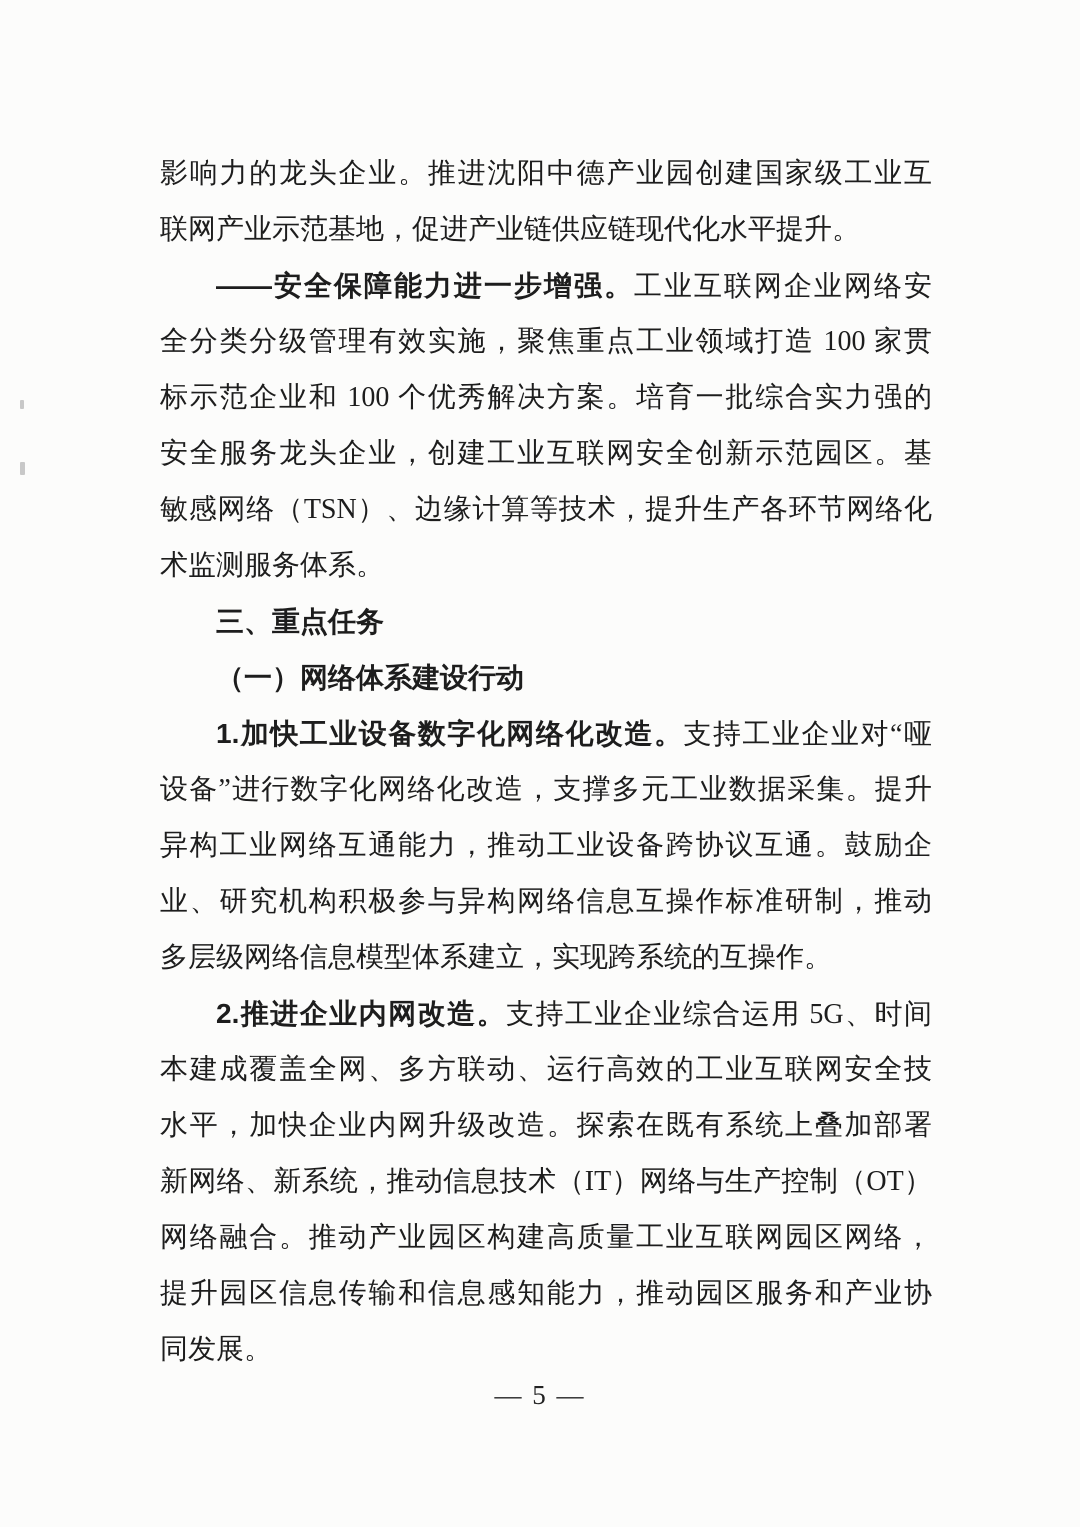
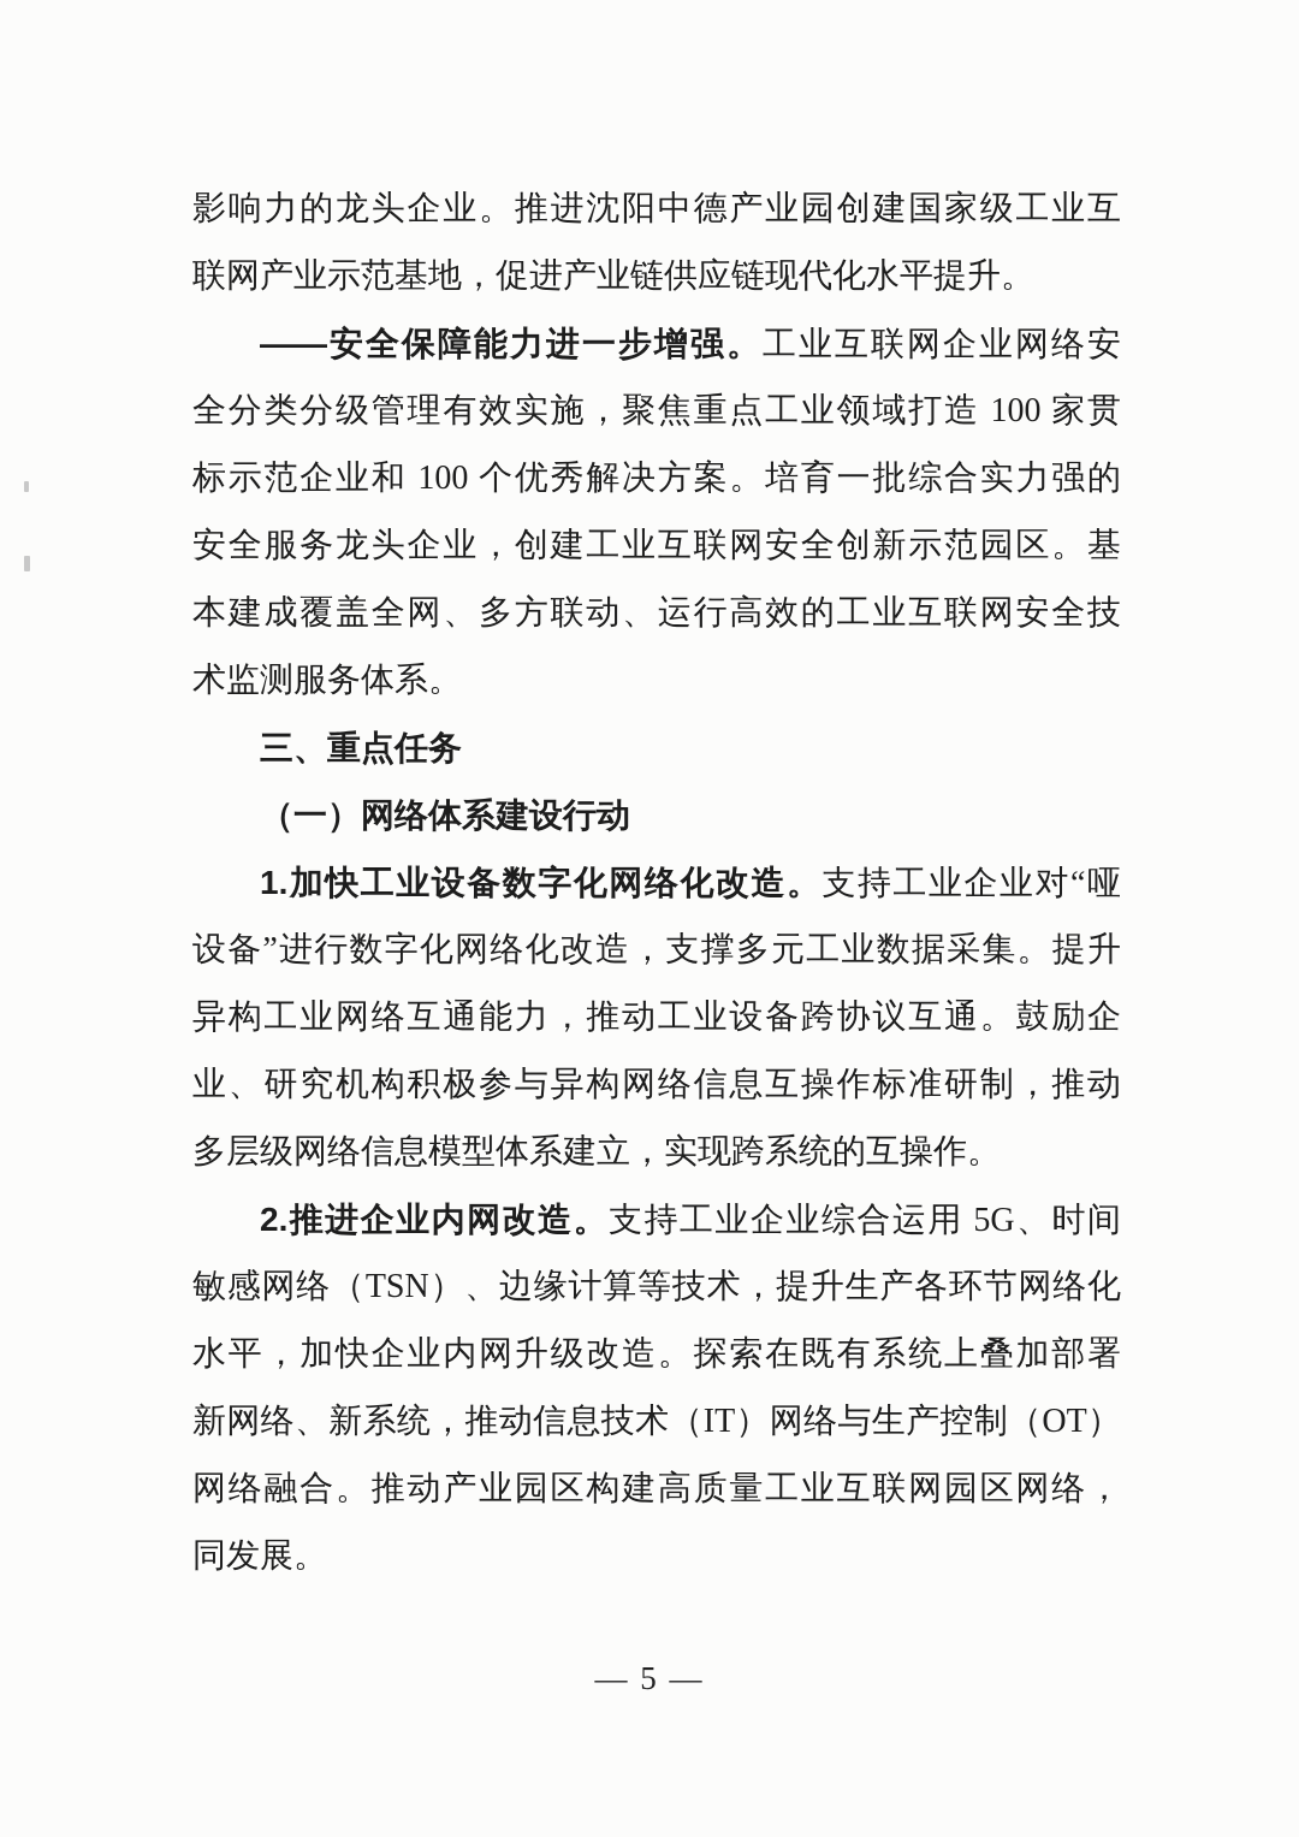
  影响力的龙头企业。推进沈阳中德产业园创建国家级工业互
  联网产业示范基地，促进产业链供应链现代化水平提升。
  ——安全保障能力进一步增强。工业互联网企业网络安
  全分类分级管理有效实施，聚焦重点工业领域打造 100 家贯
  标示范企业和 100 个优秀解决方案。培育一批综合实力强的
  安全服务龙头企业，创建工业互联网安全创新示范园区。基
- 敏感网络（TSN）、边缘计算等技术，提升生产各环节网络化
+ 本建成覆盖全网、多方联动、运行高效的工业互联网安全技
  术监测服务体系。
  三、重点任务
  （一）网络体系建设行动
  1.加快工业设备数字化网络化改造。支持工业企业对“哑
  设备”进行数字化网络化改造，支撑多元工业数据采集。提升
  异构工业网络互通能力，推动工业设备跨协议互通。鼓励企
  业、研究机构积极参与异构网络信息互操作标准研制，推动
  多层级网络信息模型体系建立，实现跨系统的互操作。
  2.推进企业内网改造。支持工业企业综合运用 5G、时间
- 本建成覆盖全网、多方联动、运行高效的工业互联网安全技
+ 敏感网络（TSN）、边缘计算等技术，提升生产各环节网络化
  水平，加快企业内网升级改造。探索在既有系统上叠加部署
  新网络、新系统，推动信息技术（IT）网络与生产控制（OT）
  网络融合。推动产业园区构建高质量工业互联网园区网络，
- 提升园区信息传输和信息感知能力，推动园区服务和产业协
  同发展。
  — 5 —
